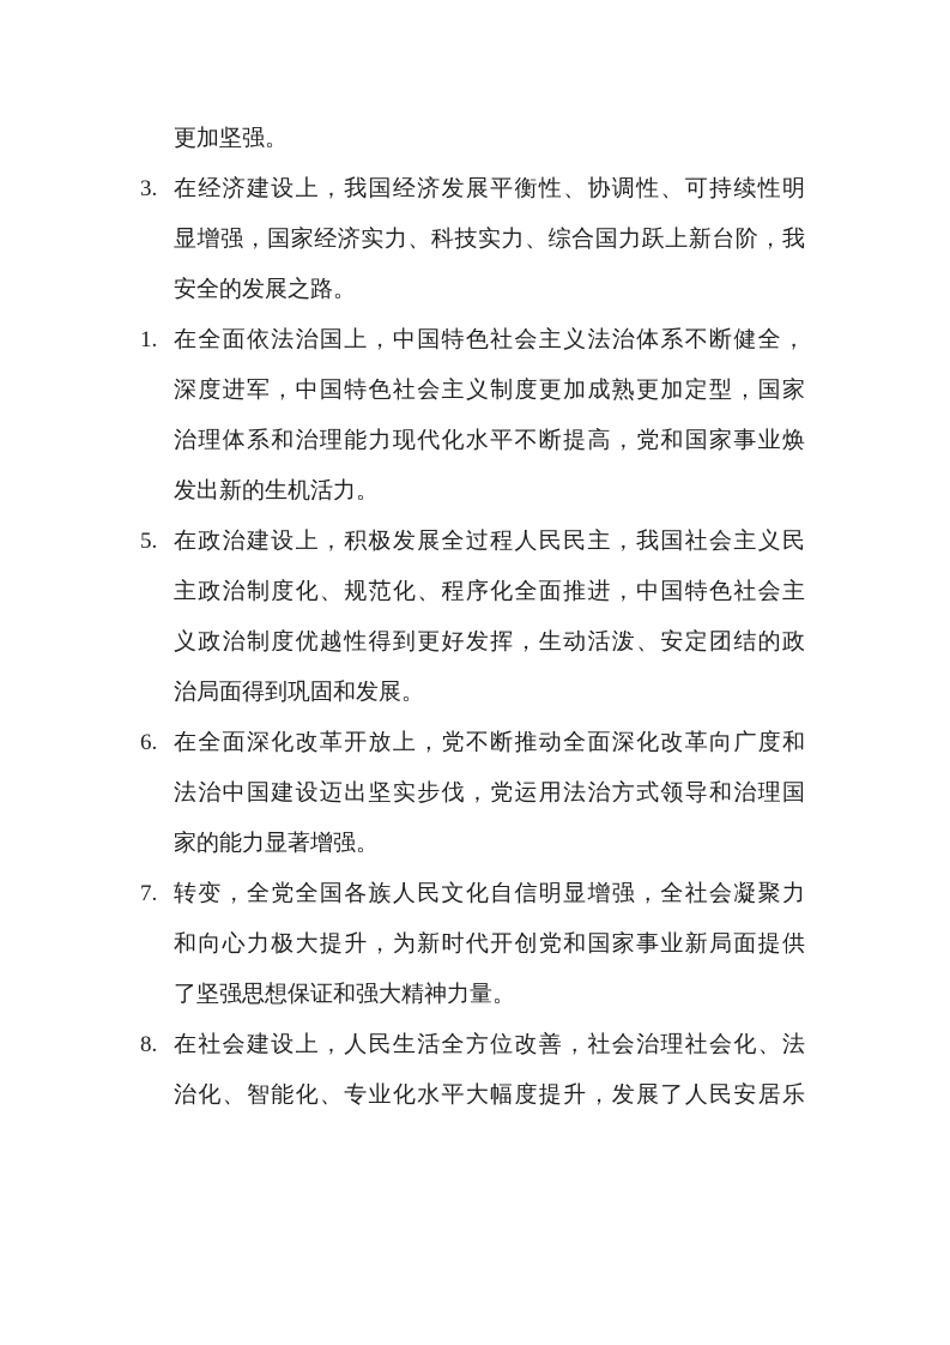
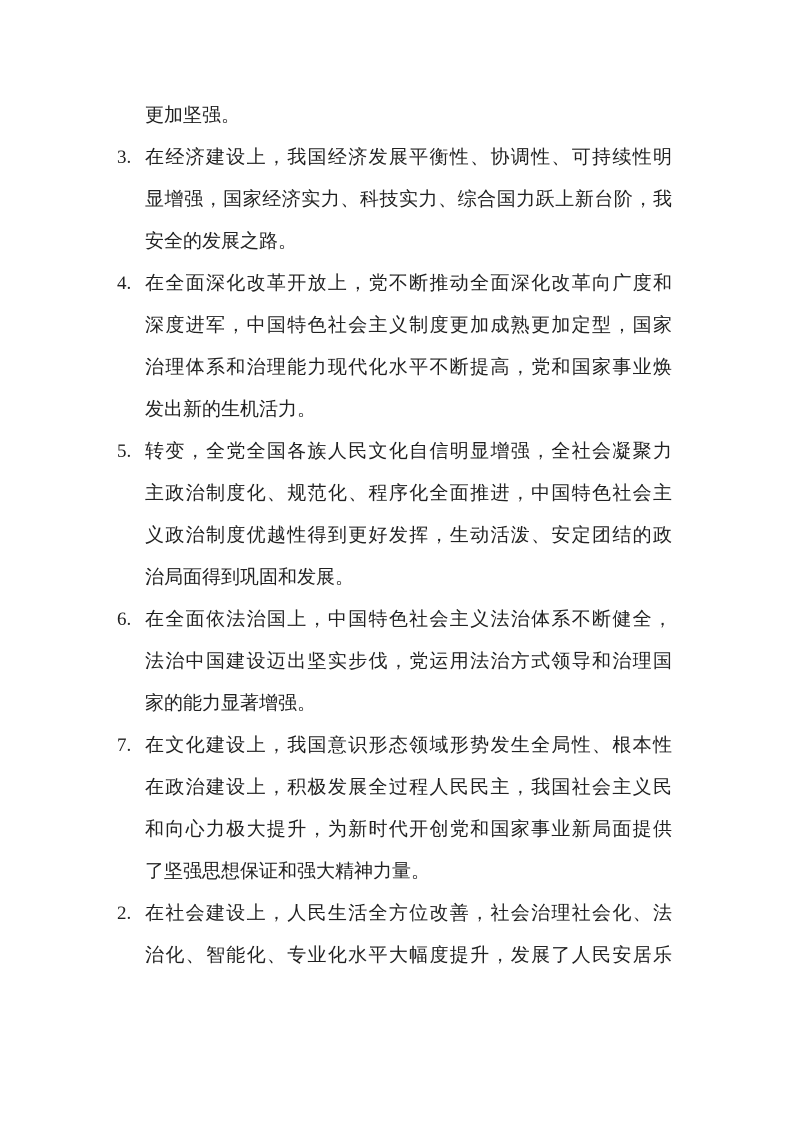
  更加坚强。
  3.
  在经济建设上，我国经济发展平衡性、协调性、可持续性明
  显增强，国家经济实力、科技实力、综合国力跃上新台阶，我
  安全的发展之路。
- 1.
+ 4.
- 在全面依法治国上，中国特色社会主义法治体系不断健全，
+ 在全面深化改革开放上，党不断推动全面深化改革向广度和
  深度进军，中国特色社会主义制度更加成熟更加定型，国家
  治理体系和治理能力现代化水平不断提高，党和国家事业焕
  发出新的生机活力。
  5.
- 在政治建设上，积极发展全过程人民民主，我国社会主义民
+ 转变，全党全国各族人民文化自信明显增强，全社会凝聚力
  主政治制度化、规范化、程序化全面推进，中国特色社会主
  义政治制度优越性得到更好发挥，生动活泼、安定团结的政
  治局面得到巩固和发展。
  6.
- 在全面深化改革开放上，党不断推动全面深化改革向广度和
+ 在全面依法治国上，中国特色社会主义法治体系不断健全，
  法治中国建设迈出坚实步伐，党运用法治方式领导和治理国
  家的能力显著增强。
  7.
+ 在文化建设上，我国意识形态领域形势发生全局性、根本性
- 转变，全党全国各族人民文化自信明显增强，全社会凝聚力
+ 在政治建设上，积极发展全过程人民民主，我国社会主义民
  和向心力极大提升，为新时代开创党和国家事业新局面提供
  了坚强思想保证和强大精神力量。
- 8.
+ 2.
  在社会建设上，人民生活全方位改善，社会治理社会化、法
  治化、智能化、专业化水平大幅度提升，发展了人民安居乐
